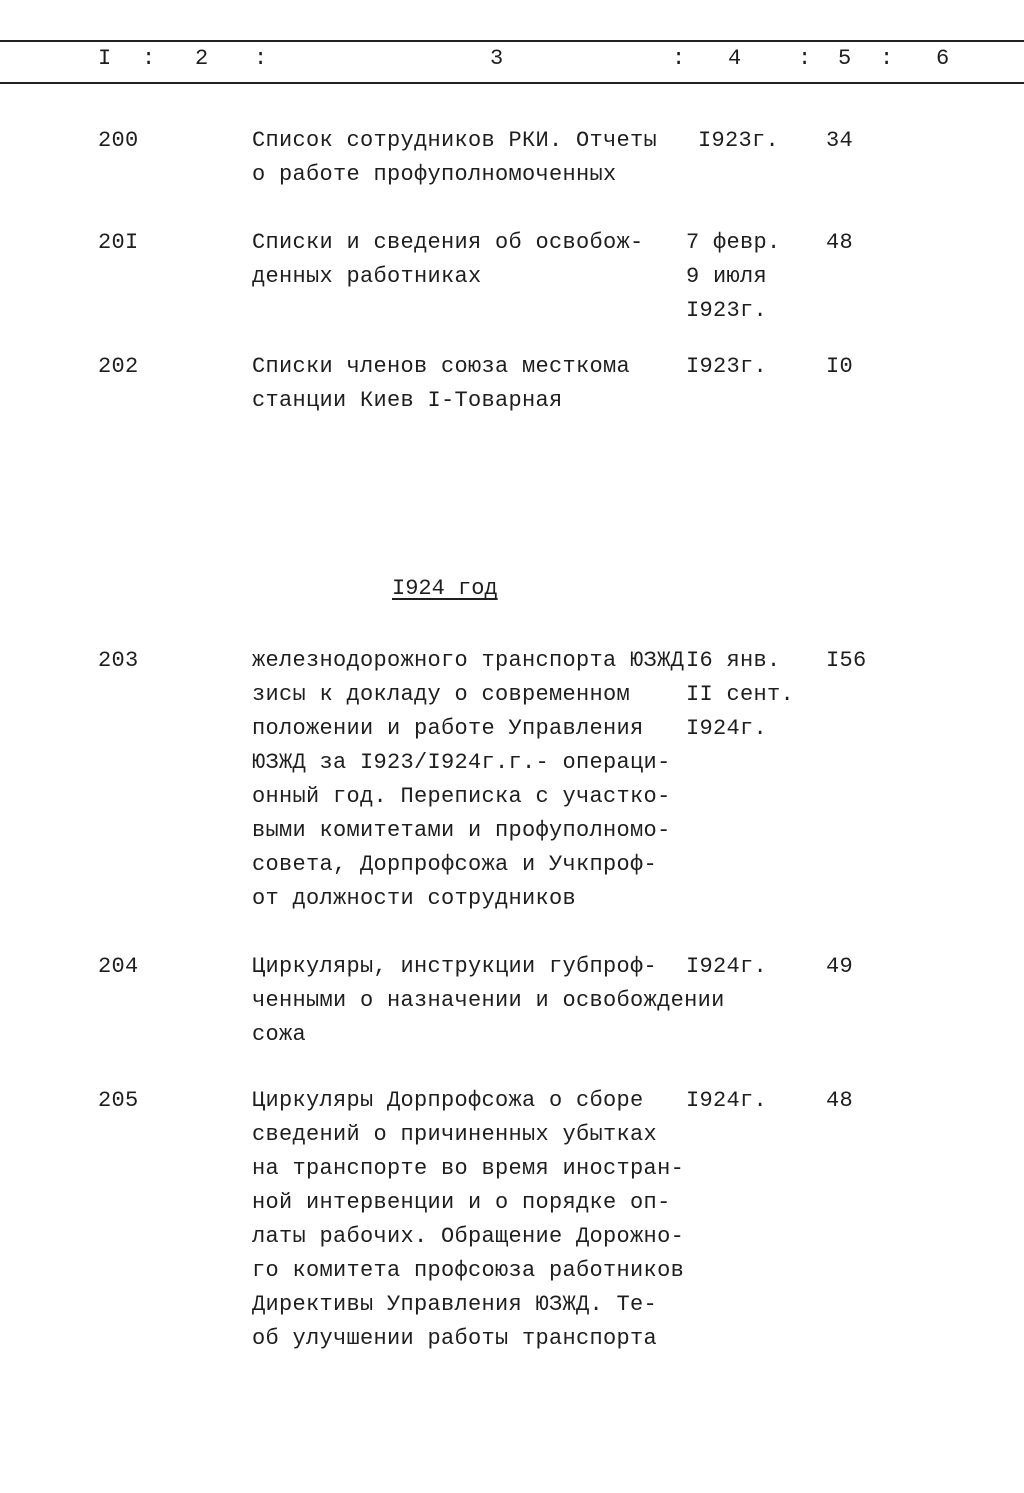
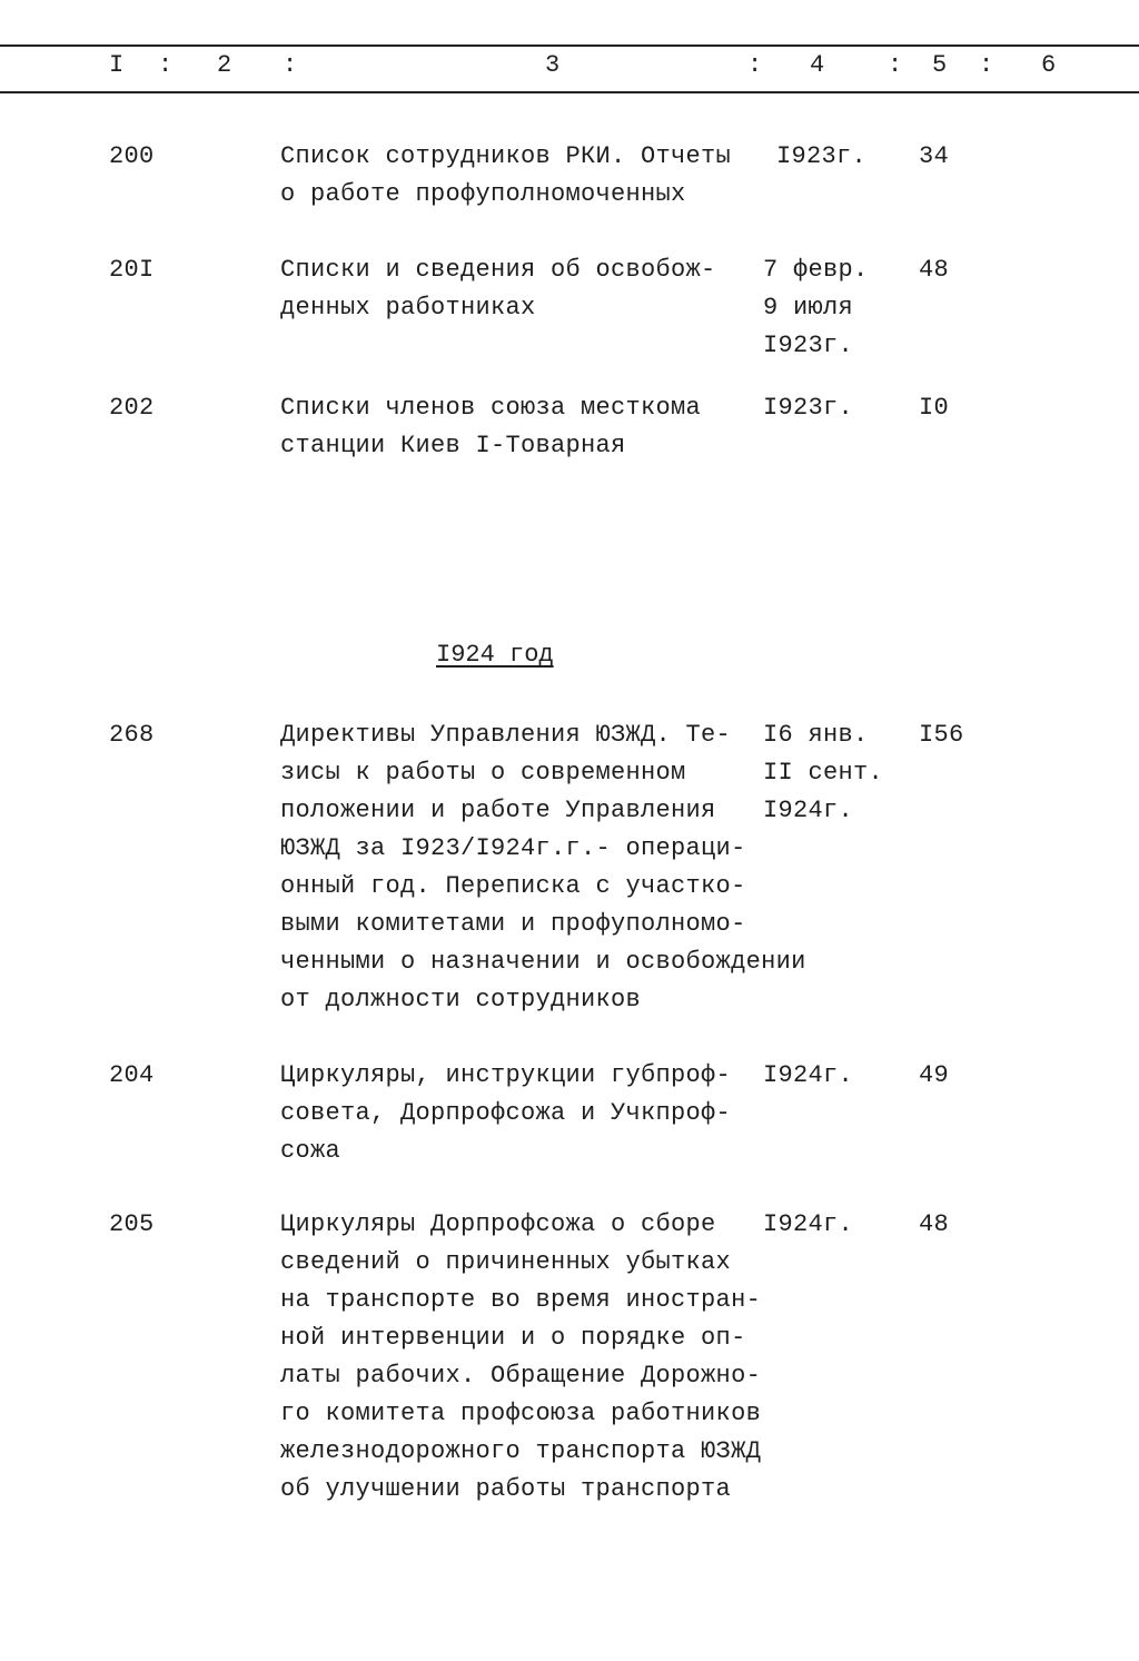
  I
  :
  2
  :
  3
  :
  4
  :
  5
  :
  6
  200
  Список сотрудников РКИ. Отчеты
  о работе профуполномоченных
  I923г.
  34
  20I
  Списки и сведения об освобож-
  денных работниках
  7 февр.
  9 июля
  I923г.
  48
  202
  Списки членов союза месткома
  станции Киев I-Товарная
  I923г.
  I0
  I924 год
- 203
+ 268
- железнодорожного транспорта ЮЗЖД
+ Директивы Управления ЮЗЖД. Те-
- зисы к докладу о современном
+ зисы к работы о современном
  положении и работе Управления
  ЮЗЖД за I923/I924г.г.- операци-
  онный год. Переписка с участко-
  выми комитетами и профуполномо-
- совета, Дорпрофсожа и Учкпроф-
+ ченными о назначении и освобождении
  от должности сотрудников
  I6 янв.
  II сент.
  I924г.
  I56
  204
  Циркуляры, инструкции губпроф-
- ченными о назначении и освобождении
+ совета, Дорпрофсожа и Учкпроф-
  сожа
  I924г.
  49
  205
  Циркуляры Дорпрофсожа о сборе
  сведений о причиненных убытках
  на транспорте во время иностран-
  ной интервенции и о порядке оп-
  латы рабочих. Обращение Дорожно-
  го комитета профсоюза работников
- Директивы Управления ЮЗЖД. Те-
+ железнодорожного транспорта ЮЗЖД
  об улучшении работы транспорта
  I924г.
  48
